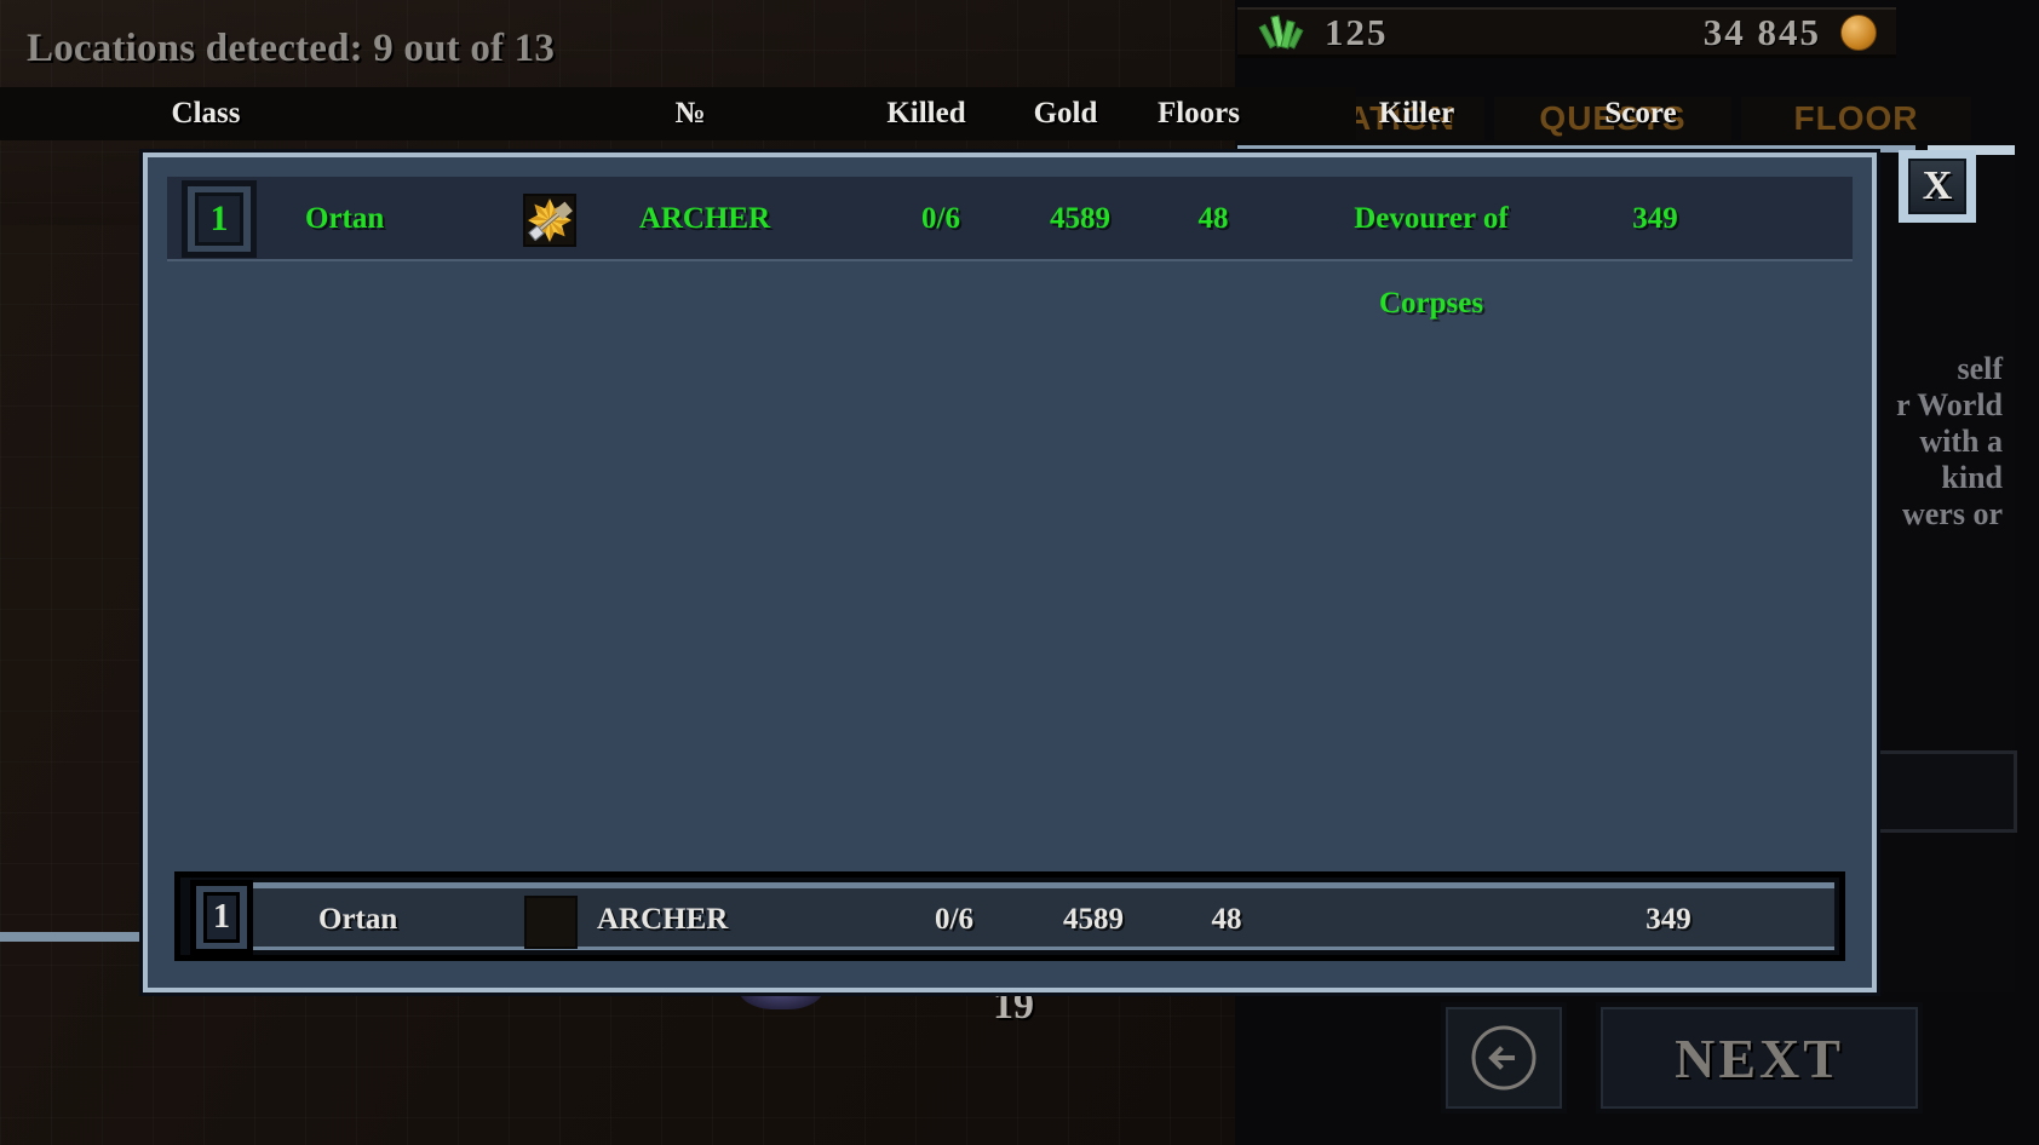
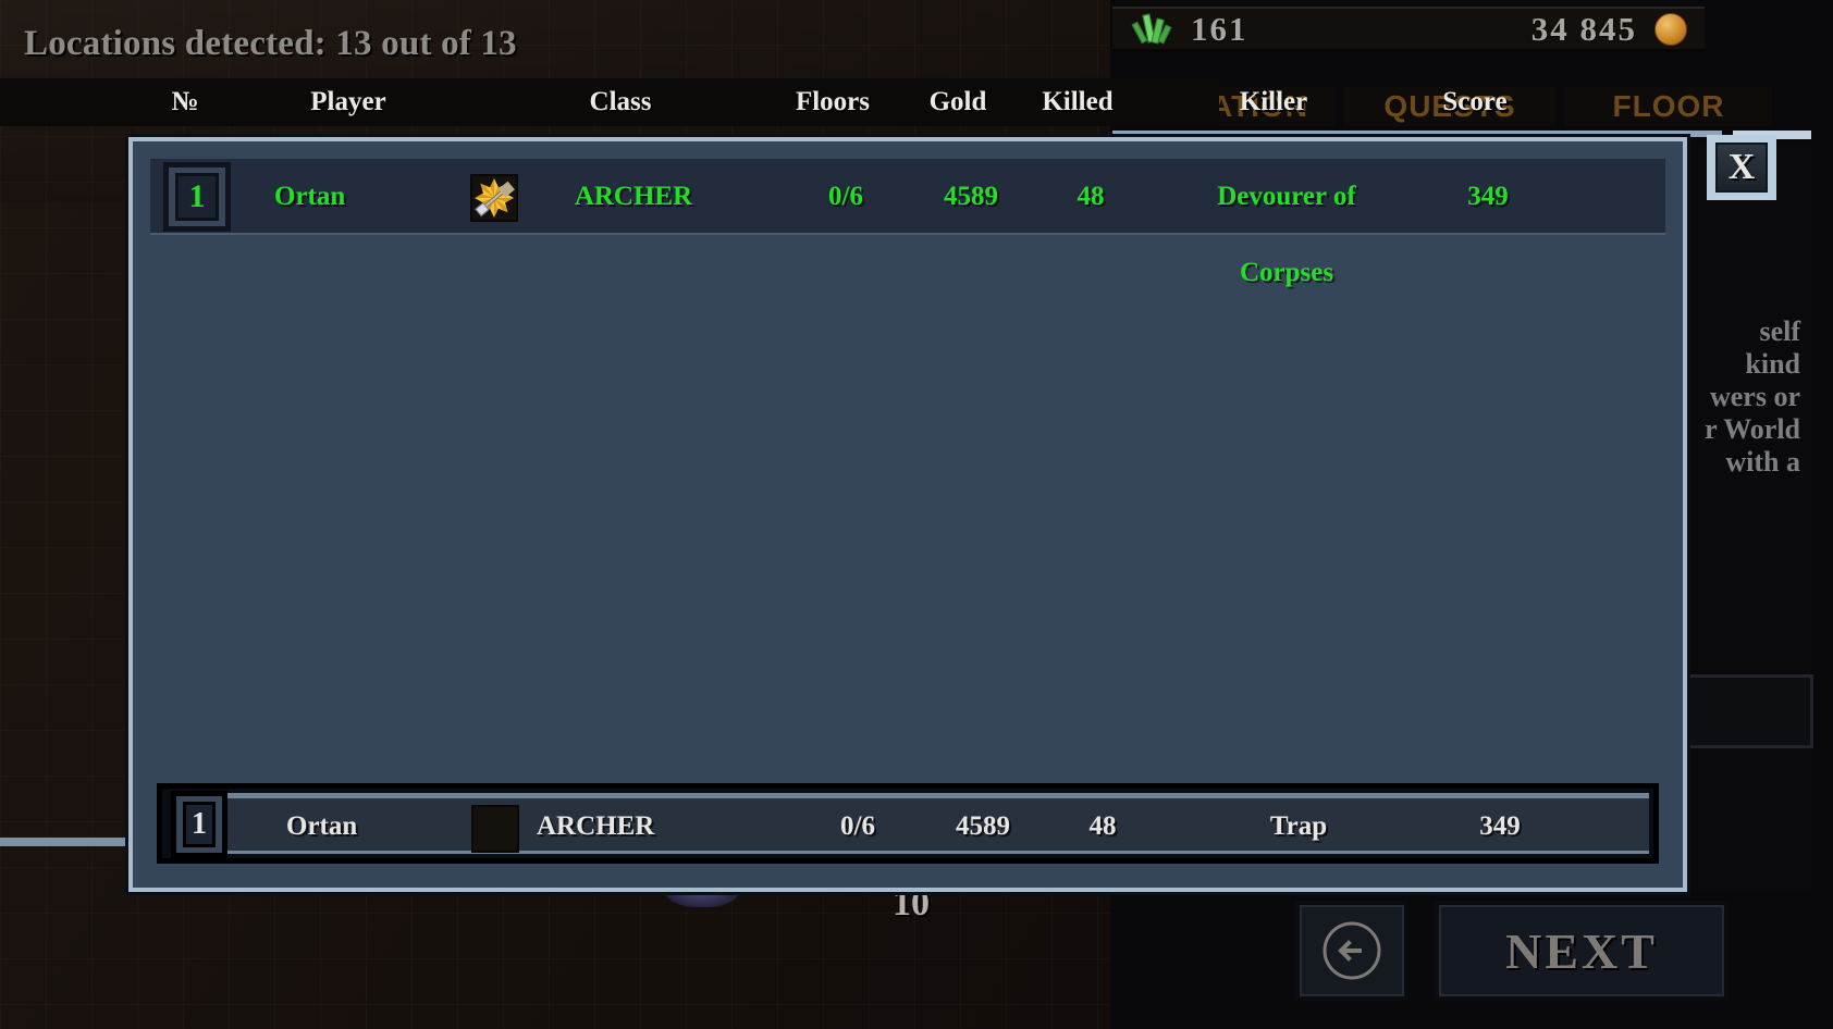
- 19
+ 10
- Locations detected: 9 out of 13
+ Locations detected: 13 out of 13
- 125
+ 161
  34 845
  QUESTS
  FLOOR
  self
- r World
+ kind
- with a
+ wers or
- kind
+ r World
- wers or
+ with a
  NEXT
- Class
+ №
+ Player
- №
+ Class
- Killed
+ Floors
  Gold
- Floors
+ Killed
  Killer
  Score
  1
  Ortan
  ARCHER
  0/6
  4589
  48
  Devourer of Corpses
  349
  Ortan
  ARCHER
  0/6
  4589
  48
+ Trap
  349
  1
  X
